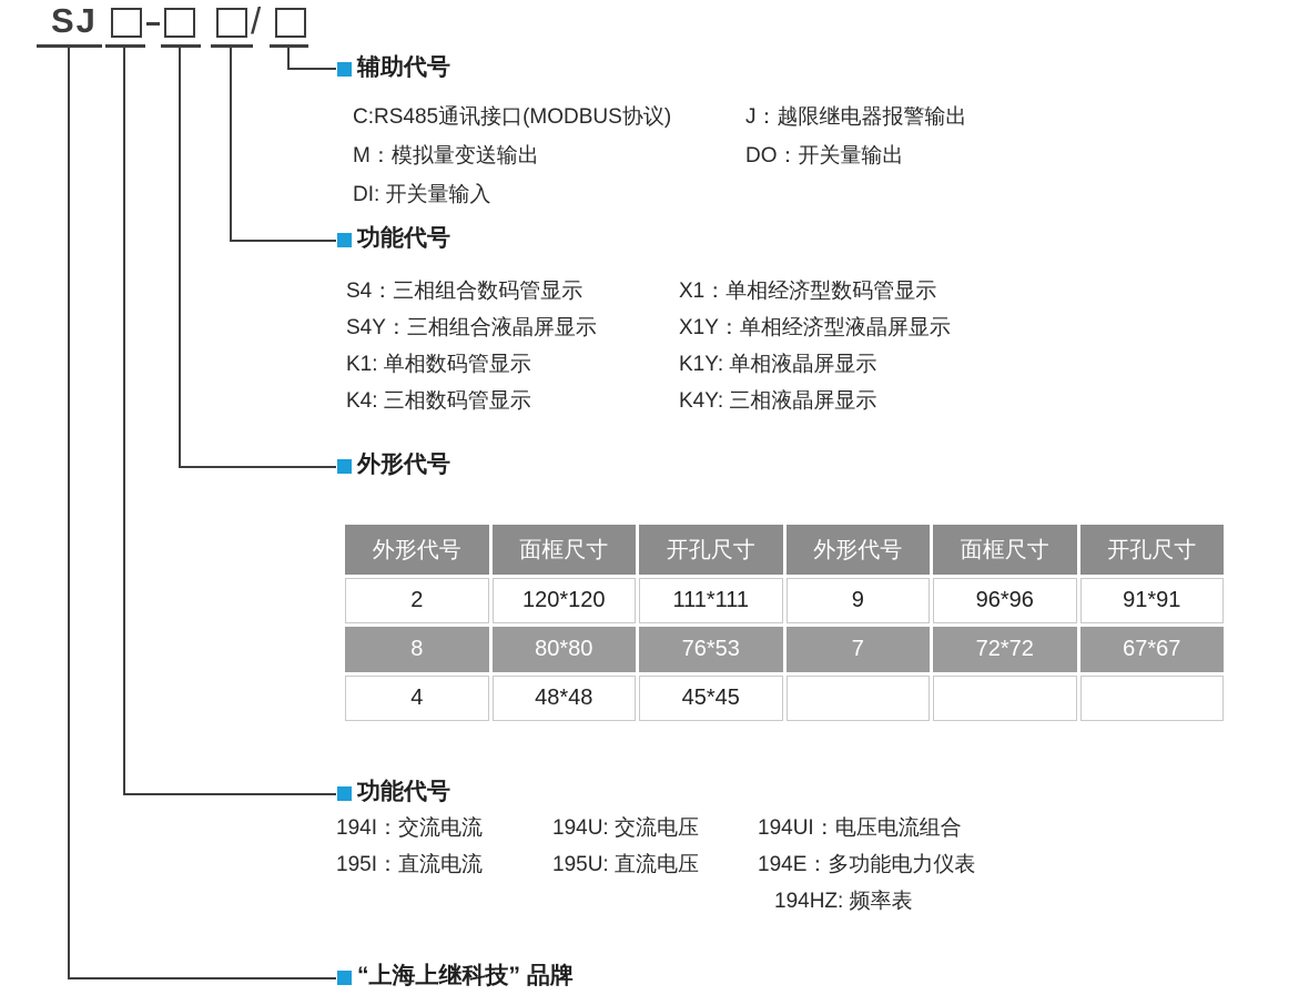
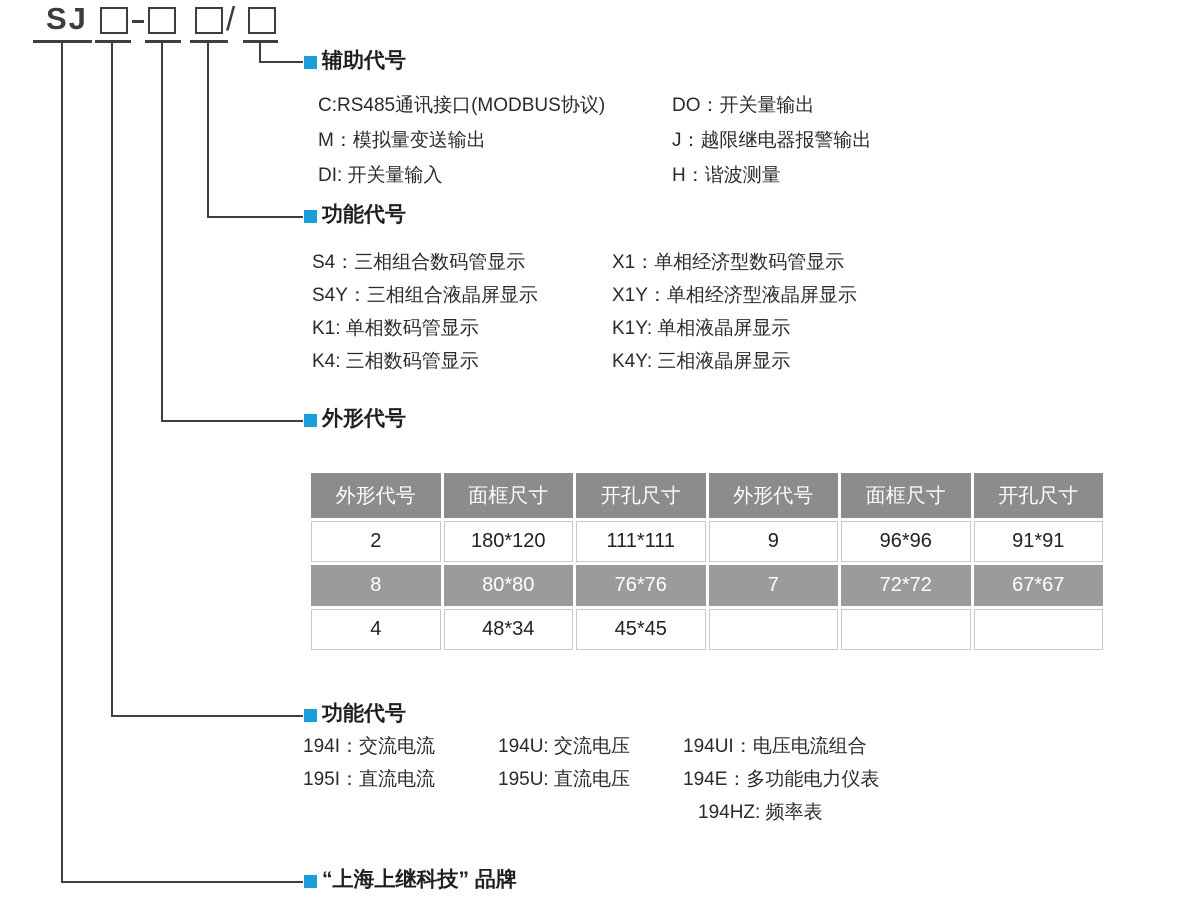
  SJ
  /
  辅助代号
  功能代号
  外形代号
  功能代号
  “上海上继科技” 品牌
  C:RS485通讯接口(MODBUS协议)
- J：越限继电器报警输出
+ DO：开关量输出
  M：模拟量变送输出
- DO：开关量输出
+ J：越限继电器报警输出
  DI: 开关量输入
+ H：谐波测量
  S4：三相组合数码管显示
  X1：单相经济型数码管显示
  S4Y：三相组合液晶屏显示
  X1Y：单相经济型液晶屏显示
  K1: 单相数码管显示
  K1Y: 单相液晶屏显示
  K4: 三相数码管显示
  K4Y: 三相液晶屏显示
  外形代号	面框尺寸	开孔尺寸	外形代号	面框尺寸	开孔尺寸
- 2	120*120	111*111	9	96*96	91*91
+ 2	180*120	111*111	9	96*96	91*91
- 8	80*80	76*53	7	72*72	67*67
+ 8	80*80	76*76	7	72*72	67*67
- 4	48*48	45*45
+ 4	48*34	45*45
  194I：交流电流
  194U: 交流电压
  194UI：电压电流组合
  195I：直流电流
  195U: 直流电压
  194E：多功能电力仪表
  194HZ: 频率表
